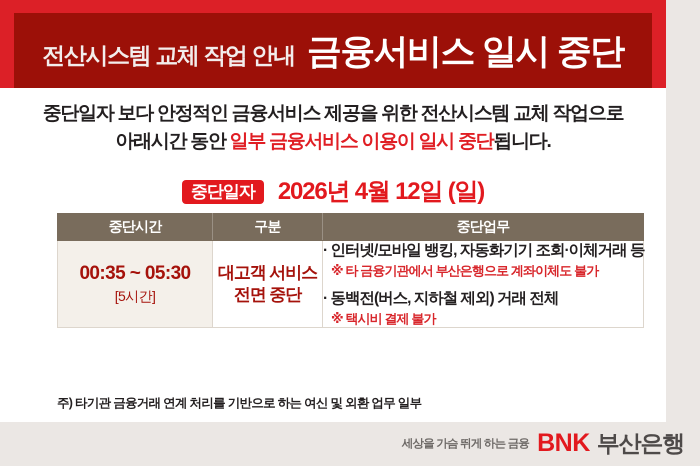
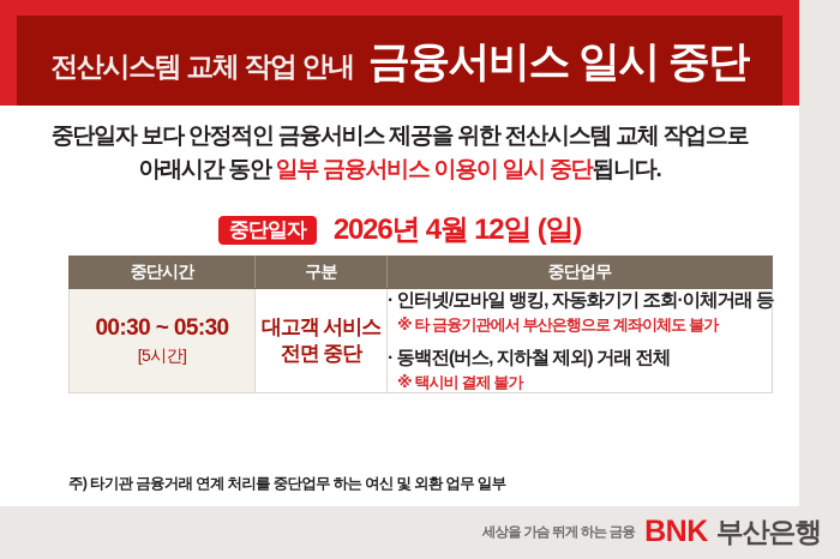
  전산시스템 교체 작업 안내
  금융서비스 일시 중단
  중단일자 보다 안정적인 금융서비스 제공을 위한 전산시스템 교체 작업으로
  아래시간 동안 일부 금융서비스 이용이 일시 중단됩니다.
  중단일자
  2026년 4월 12일 (일)
  중단시간	구분	중단업무
- 00:35 ~ 05:30 [5시간]	대고객 서비스 전면 중단	· 인터넷/모바일 뱅킹, 자동화기기 조회·이체거래 등 ※ 타 금융기관에서 부산은행으로 계좌이체도 불가 · 동백전(버스, 지하철 제외) 거래 전체 ※ 택시비 결제 불가
+ 00:30 ~ 05:30 [5시간]	대고객 서비스 전면 중단	· 인터넷/모바일 뱅킹, 자동화기기 조회·이체거래 등 ※ 타 금융기관에서 부산은행으로 계좌이체도 불가 · 동백전(버스, 지하철 제외) 거래 전체 ※ 택시비 결제 불가
- 주) 타기관 금융거래 연계 처리를 기반으로 하는 여신 및 외환 업무 일부
+ 주) 타기관 금융거래 연계 처리를 중단업무 하는 여신 및 외환 업무 일부
  세상을 가슴 뛰게 하는 금융
  BNK
  부산은행
